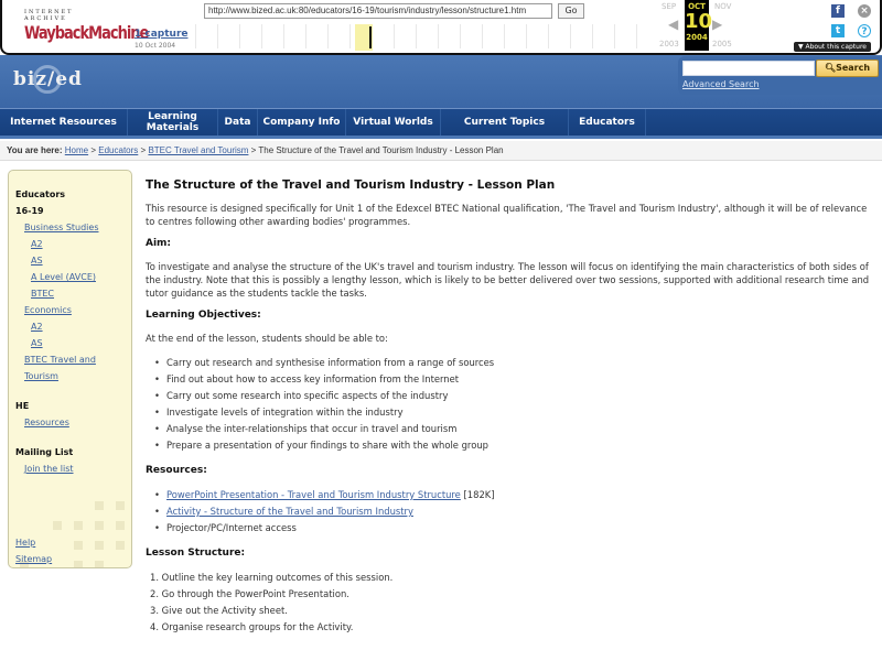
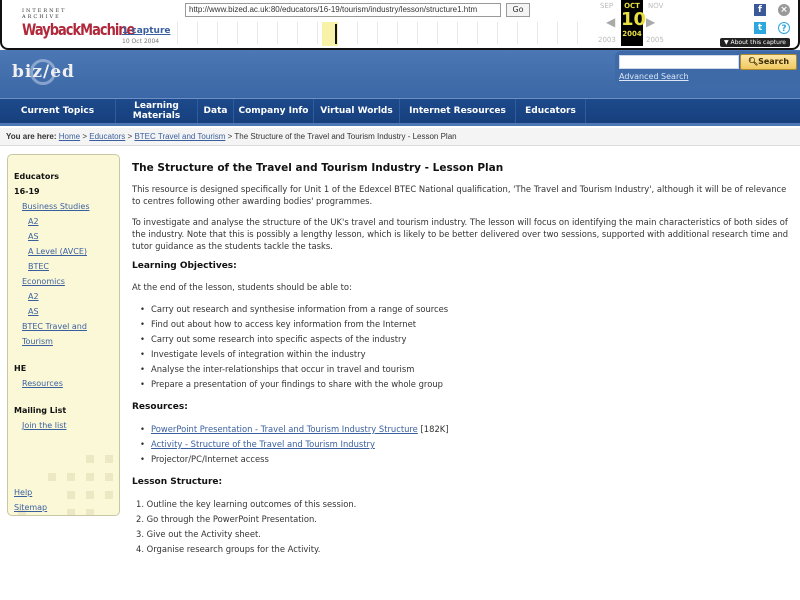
  WaybackMachi
  1 capture
  http://www.bized.ac.uk:80/educators/16-19/tourism/industry/lesson/structure1.htm
  Go
  SEP
  2003
  ◀
  OCT
  10
  2004
  ▶
  NOV
  2005
  f
  ×
  t
  ?
  biz/ed
  🔍︎Search
  Advanced Search
- Internet Resources
+ Current Topics
  Learning Materials
  Data
  Company Info
  Virtual Worlds
- Current Topics
+ Internet Resources
  Educators
  You are here: Home > Educators > BTEC Travel and Tourism > The Structure of the Travel and Tourism Industry - Lesson Plan
  Educators
  16-19
  Business Studies
  A2
  AS
  A Level (AVCE)
  BTEC
  Economics
  A2
  AS
  BTEC Travel and
  Tourism
  HE
  Resources
  Mailing List
  Join the list
  Help
  Sitemap
  The Structure of the Travel and Tourism Industry - Lesson Plan
  This resource is designed specifically for Unit 1 of the Edexcel BTEC National qualification, 'The Travel and Tourism Industry', although it will be of relevance to centres following other awarding bodies' programmes.
- Aim:
  To investigate and analyse the structure of the UK's travel and tourism industry. The lesson will focus on identifying the main characteristics of both sides of the industry. Note that this is possibly a lengthy lesson, which is likely to be better delivered over two sessions, supported with additional research time and tutor guidance as the students tackle the tasks.
  Learning Objectives:
  At the end of the lesson, students should be able to:
  Carry out research and synthesise information from a range of sources
  Find out about how to access key information from the Internet
  Carry out some research into specific aspects of the industry
  Investigate levels of integration within the industry
  Analyse the inter-relationships that occur in travel and tourism
  Prepare a presentation of your findings to share with the whole group
  Resources:
  PowerPoint Presentation - Travel and Tourism Industry Structure [182K]
  Activity - Structure of the Travel and Tourism Industry
  Projector/PC/Internet access
  Lesson Structure:
  1. Outline the key learning outcomes of this session.
  2. Go through the PowerPoint Presentation.
  3. Give out the Activity sheet.
  4. Organise research groups for the Activity.
